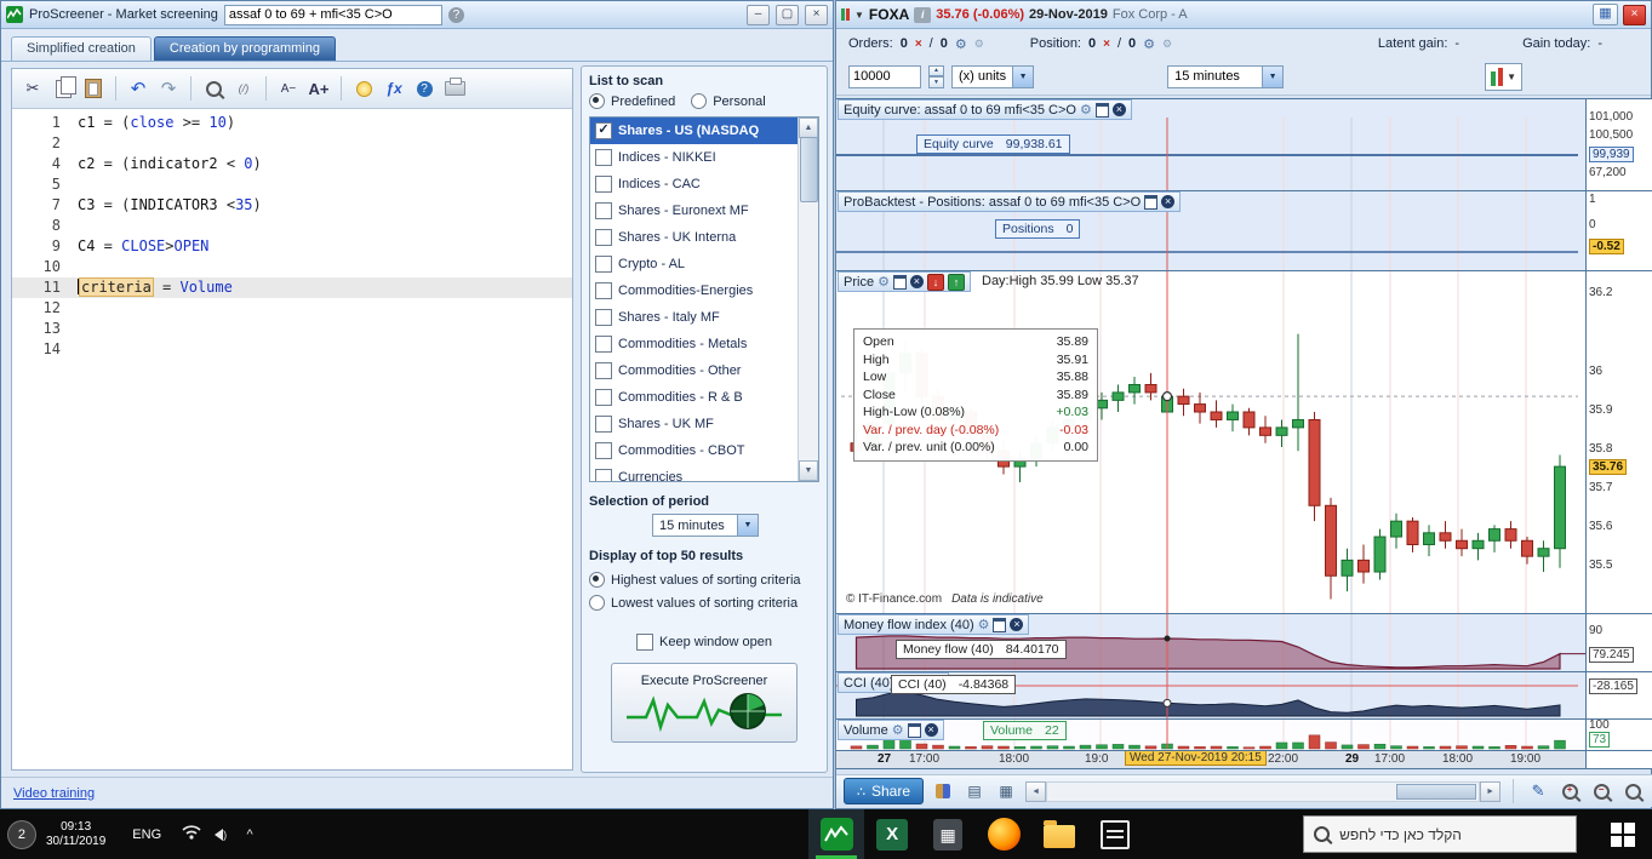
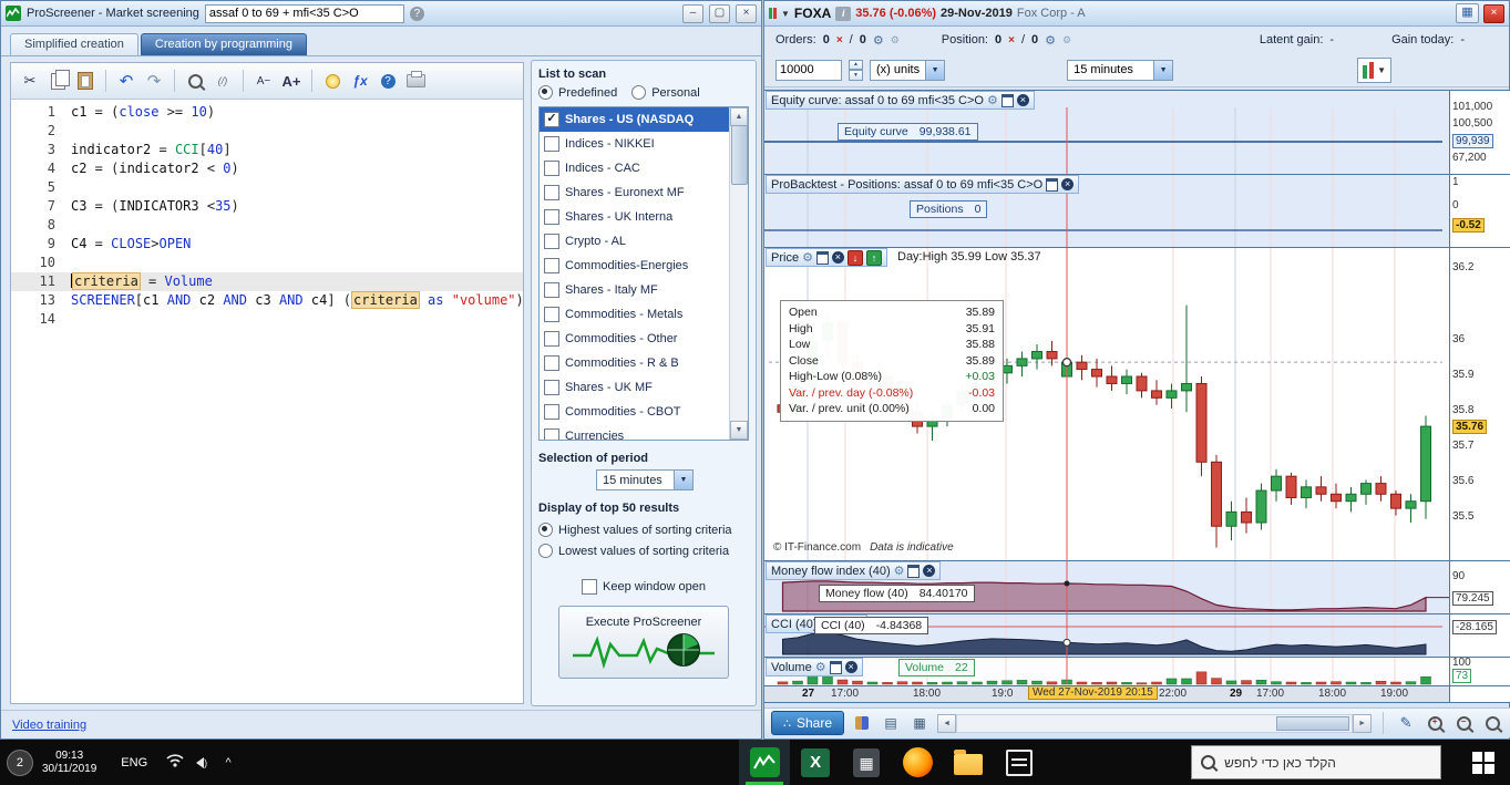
  ProScreener - Market screening
  assaf 0 to 69 + mfi<35 C>O
  ?
  –
  ▢
  ×
  Simplified creation
  Creation by programming
  ✂
  ↶
  ↷
  (/)
  A−
  A+
  ƒx
  ?
  1
  c1 = (close >= 10)
  2
+ 3
+ indicator2 = CCI[40]
  4
  c2 = (indicator2 < 0)
  5
  7
  C3 = (INDICATOR3 <35)
  8
  9
  C4 = CLOSE>OPEN
  10
  11
  criteria = Volume
- 12
  13
+ SCREENER[c1 AND c2 AND c3 AND c4] ( criteria as "volume")
  14
  List to scan
  Predefined
  Personal
  ✓
  Shares - US (NASDAQ
  Indices - NIKKEI
  Indices - CAC
  Shares - Euronext MF
  Shares - UK Interna
  Crypto - AL
  Commodities-Energies
  Shares - Italy MF
  Commodities - Metals
  Commodities - Other
  Commodities - R & B
  Shares - UK MF
  Commodities - CBOT
  Currencies
  Selection of period
  15 minutes
  Display of top 50 results
  Highest values of sorting criteria
  Lowest values of sorting criteria
  Keep window open
  Execute ProScreener
  Video training
  ▼
  FOXA
  i
  35.76 (-0.06%)
  29-Nov-2019
  Fox Corp - A
  ▦
  ×
  Orders:
  0
  ×
  /
  0
  ⚙
  ⚙
  Position:
  0
  ×
  /
  0
  ⚙
  ⚙
  Latent gain:
  -
  Gain today:
  -
  10000
  (x) units
  15 minutes
  ▼
  Equity curve: assaf 0 to 69 mfi<35 C>O
  ⚙
  ×
  ProBacktest - Positions: assaf 0 to 69 mfi<35 C>O
  ×
  Price
  ⚙
  ×
  ↓
  ↑
  Day:High 35.99 Low 35.37
  Money flow index (40)
  ⚙
  ×
  CCI (40
  Volume
  ⚙
  ×
  Equity curve 99,938.61
  Positions 0
  Money flow (40) 84.40170
  CCI (40) -4.84368
  Volume 22
  Open
  35.89
  High
  35.91
  Low
  35.88
  Close
  35.89
  High-Low (0.08%)
  +0.03
  Var. / prev. day (-0.08%)
  -0.03
  Var. / prev. unit (0.00%)
  0.00
  © IT-Finance.com Data is indicative
  101,000
  100,500
  99,939
  67,200
  1
  0
  -0.52
  36.2
  36
  35.9
  35.8
  35.76
  35.7
  35.6
  35.5
  90
  79.245
  -28.165
  100
  73
  27
  17:00
  18:00
  19:0
  Wed 27-Nov-2019 20:15
  22:00
  29
  17:00
  18:00
  19:00
  ∴
  Share
  ▤
  ▦
  ✎
  +
  −
  2
  09:13
  30/11/2019
  ENG
  )
  ^
  X
  ▦
  הקלד כאן כדי לחפש
